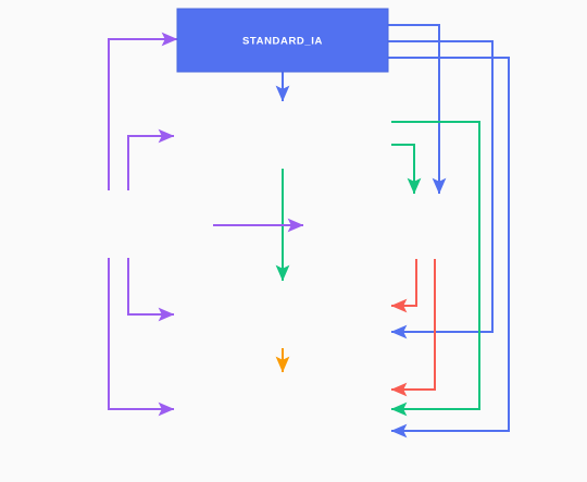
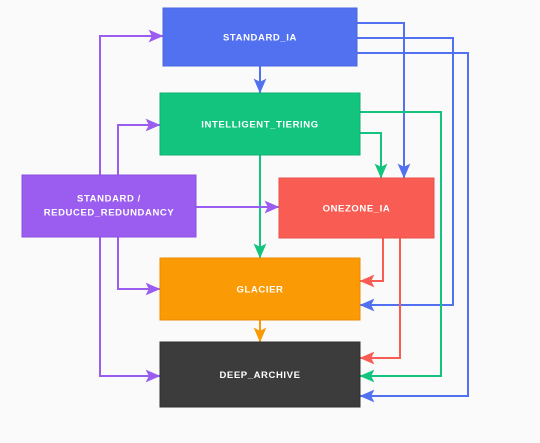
  STANDARD_IA
+ INTELLIGENT_TIERING
+ STANDARD /
+ REDUCED_REDUNDANCY
+ ONEZONE_IA
+ GLACIER
+ DEEP_ARCHIVE
